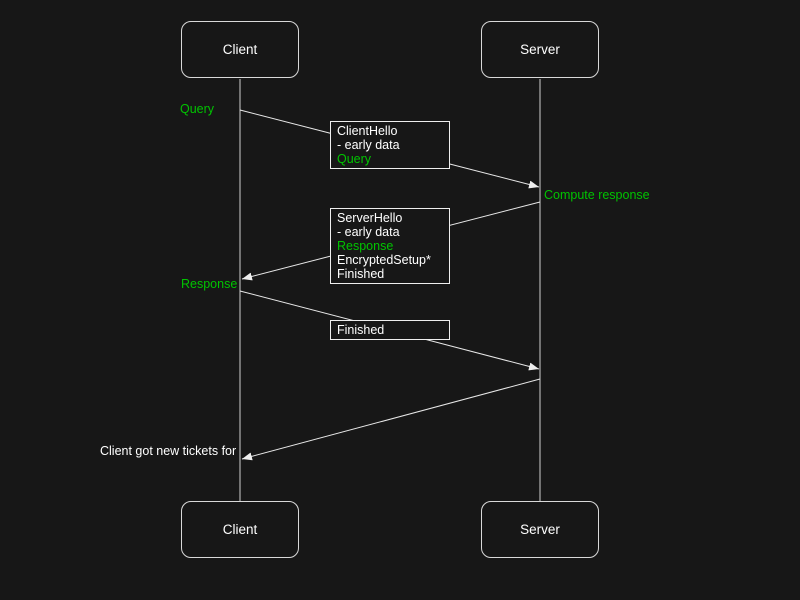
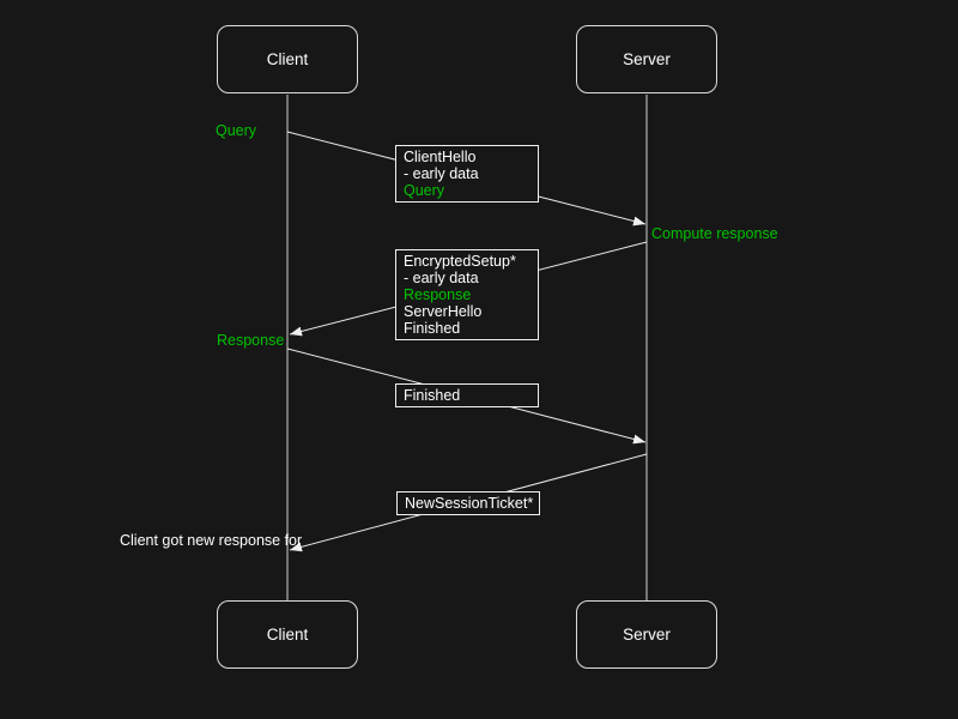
  Client
  Server
  Client
  Server
  Query
  Compute response
  Response
- Client got new tickets for
+ Client got new response for
  ClientHello
  - early data
  Query
- ServerHello
+ EncryptedSetup*
  - early data
  Response
- EncryptedSetup*
+ ServerHello
  Finished
  Finished
+ NewSessionTicket*
